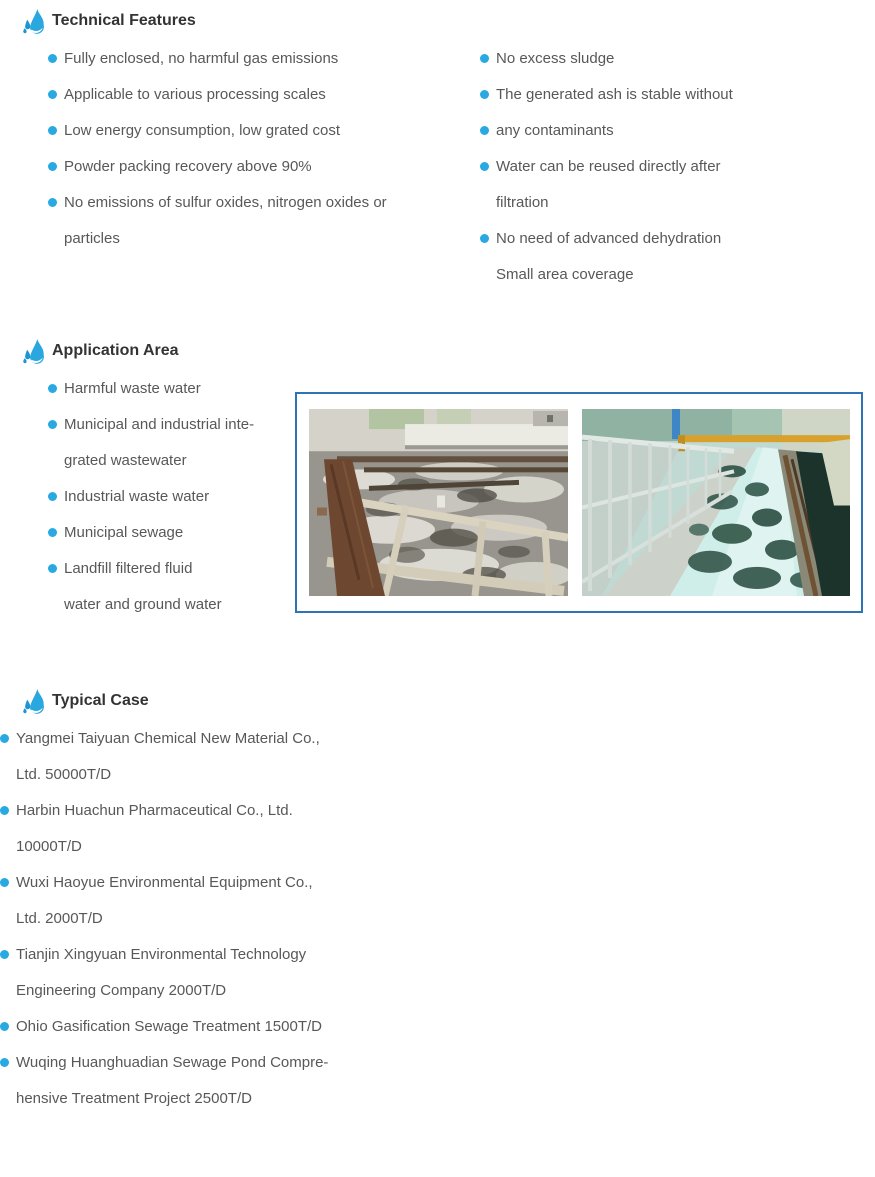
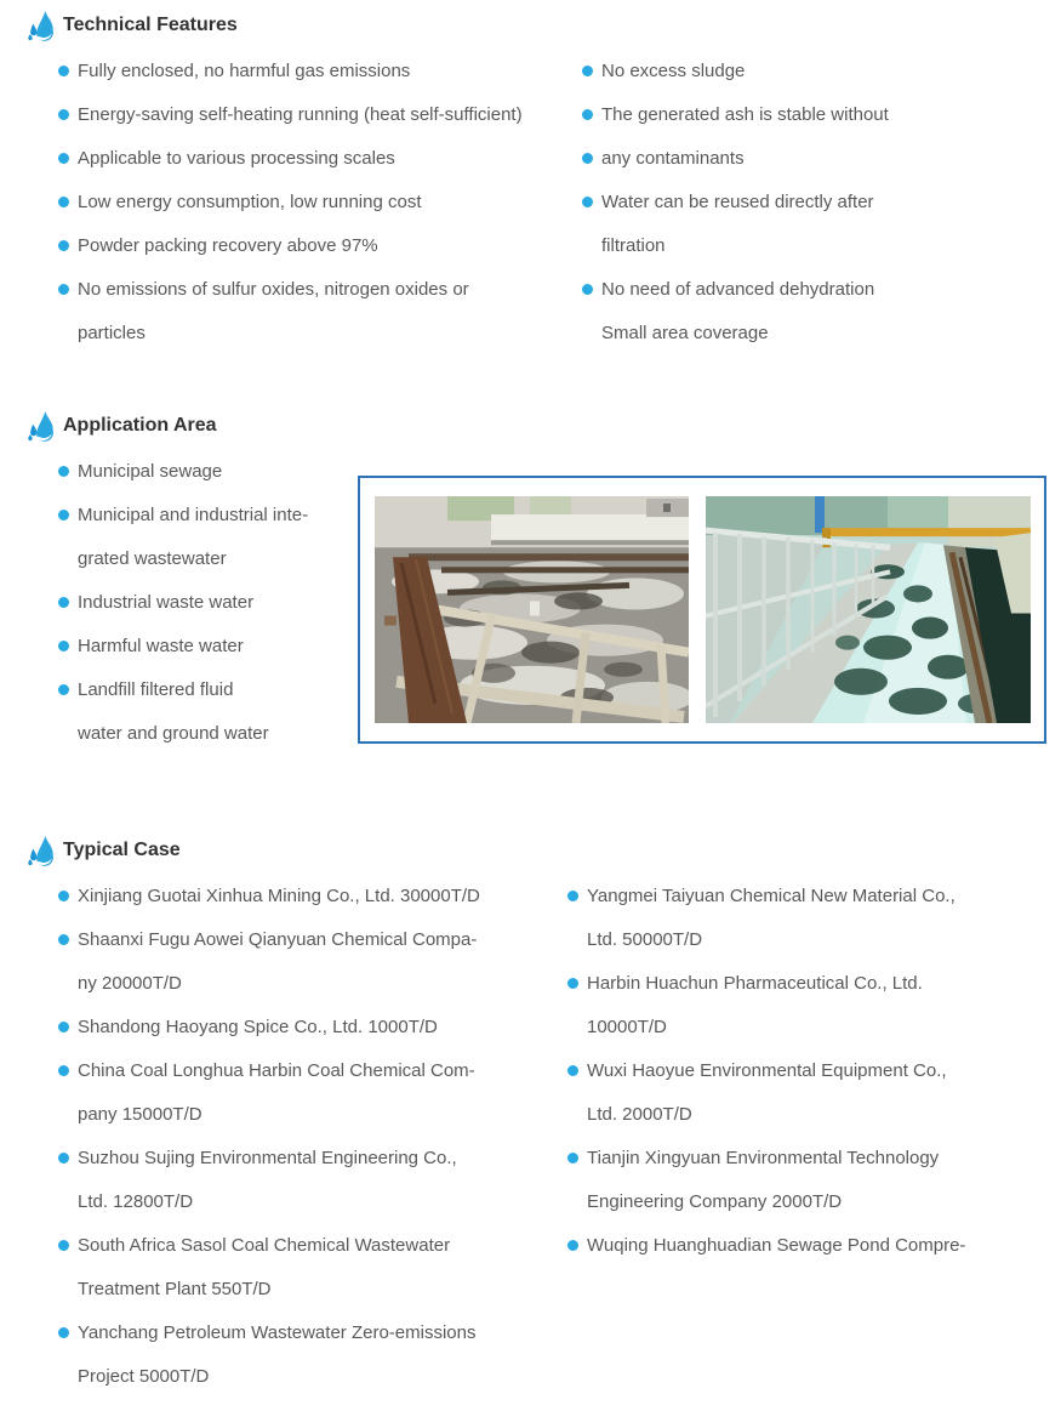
  Technical Features
  Fully enclosed, no harmful gas emissions
+ Energy-saving self-heating running (heat self-sufficient)
  Applicable to various processing scales
- Low energy consumption, low grated cost
+ Low energy consumption, low running cost
- Powder packing recovery above 90%
+ Powder packing recovery above 97%
  No emissions of sulfur oxides, nitrogen oxides or
  particles
  No excess sludge
  The generated ash is stable without
  any contaminants
  Water can be reused directly after
  filtration
  No need of advanced dehydration
  Small area coverage
  Application Area
- Harmful waste water
+ Municipal sewage
  Municipal and industrial inte-
  grated wastewater
  Industrial waste water
- Municipal sewage
+ Harmful waste water
  Landfill filtered fluid
  water and ground water
  Typical Case
+ Xinjiang Guotai Xinhua Mining Co., Ltd. 30000T/D
+ Shaanxi Fugu Aowei Qianyuan Chemical Compa-
+ ny 20000T/D
+ Shandong Haoyang Spice Co., Ltd. 1000T/D
+ China Coal Longhua Harbin Coal Chemical Com-
+ pany 15000T/D
+ Suzhou Sujing Environmental Engineering Co.,
+ Ltd. 12800T/D
+ South Africa Sasol Coal Chemical Wastewater
+ Treatment Plant 550T/D
+ Yanchang Petroleum Wastewater Zero-emissions
+ Project 5000T/D
  Yangmei Taiyuan Chemical New Material Co.,
  Ltd. 50000T/D
  Harbin Huachun Pharmaceutical Co., Ltd.
  10000T/D
  Wuxi Haoyue Environmental Equipment Co.,
  Ltd. 2000T/D
  Tianjin Xingyuan Environmental Technology
  Engineering Company 2000T/D
- Ohio Gasification Sewage Treatment 1500T/D
  Wuqing Huanghuadian Sewage Pond Compre-
- hensive Treatment Project 2500T/D
